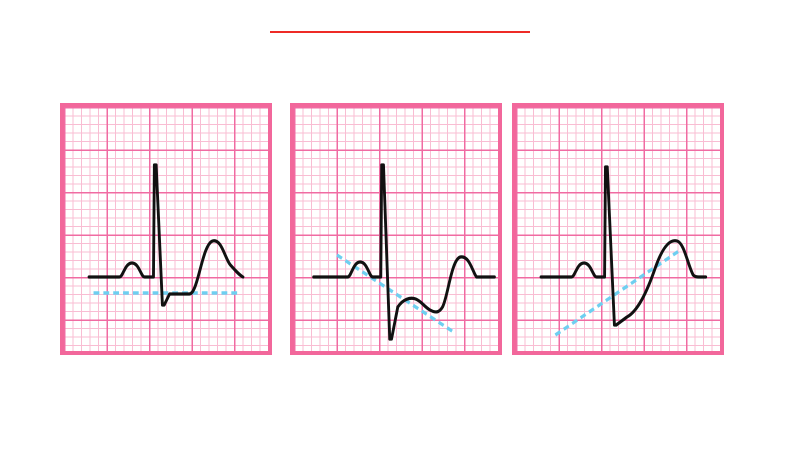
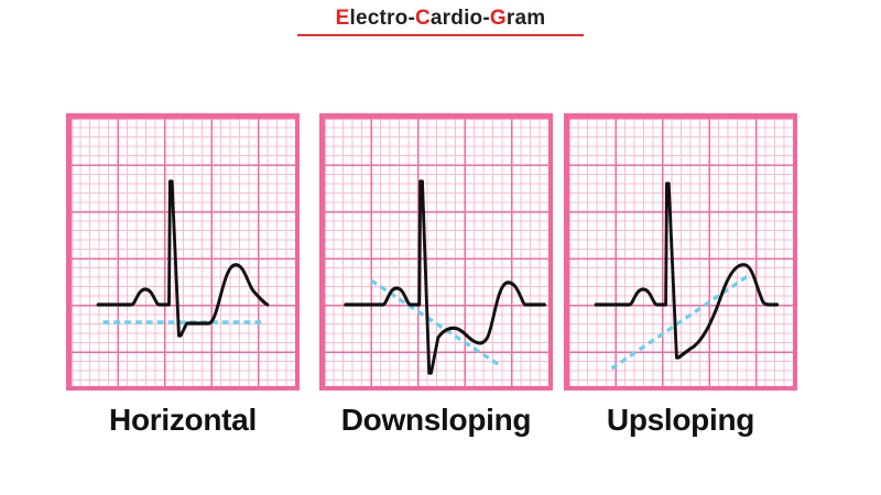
+ Electro-Cardio-Gram
+ Horizontal
+ Downsloping
+ Upsloping
